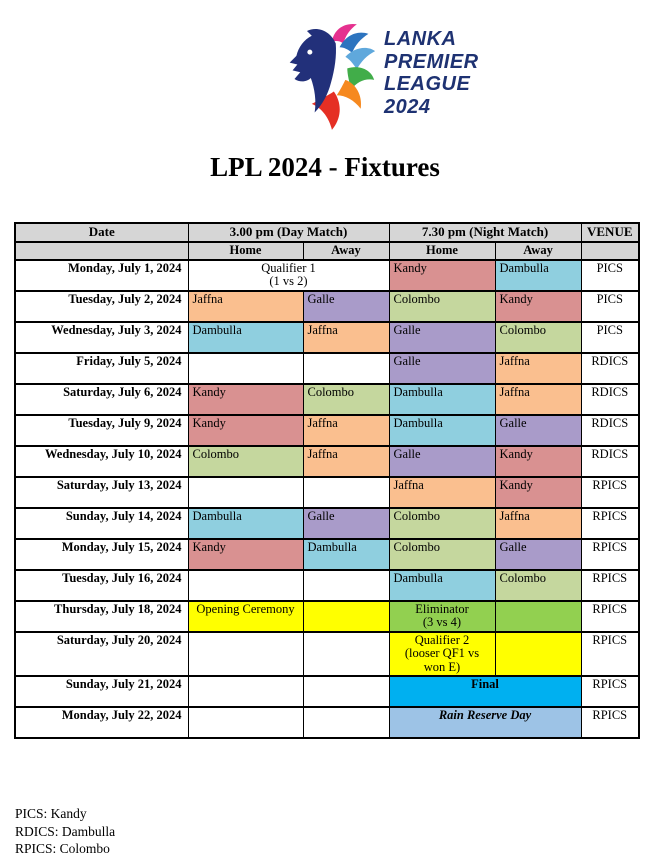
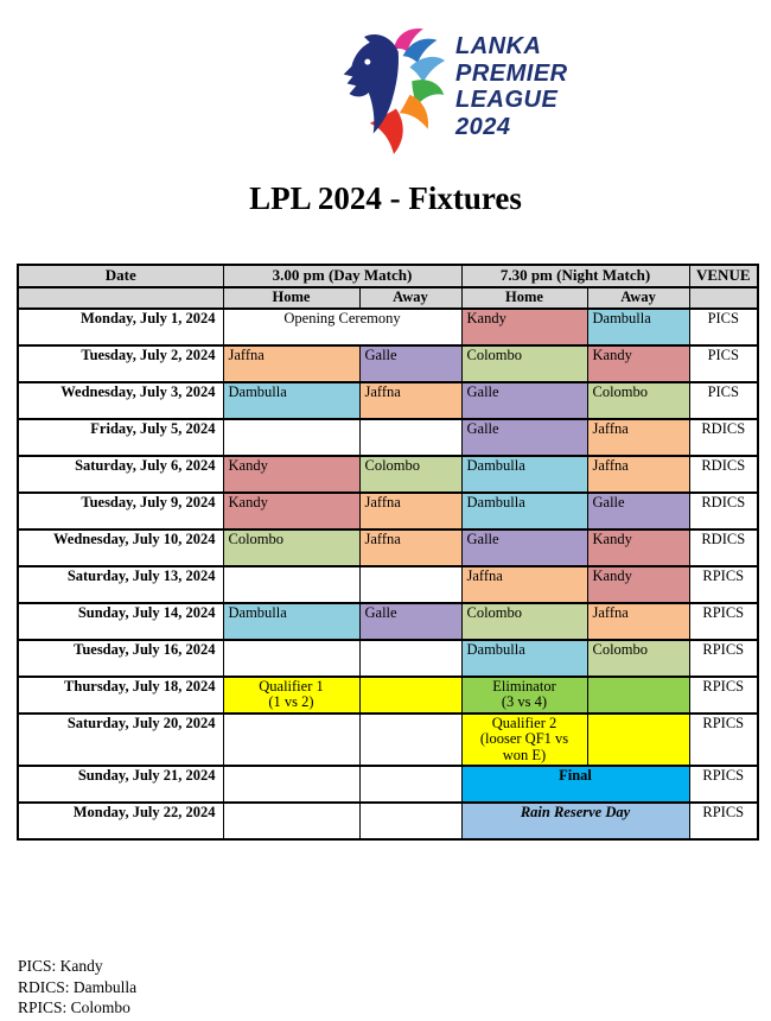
  LANKA
  PREMIER
  LEAGUE
  2024
  LPL 2024 - Fixtures
  Date	3.00 pm (Day Match)	7.30 pm (Night Match)	VENUE
  	Home	Away	Home	Away
- Monday, July 1, 2024	Qualifier 1 (1 vs 2)	Kandy	Dambulla	PICS
+ Monday, July 1, 2024	Opening Ceremony	Kandy	Dambulla	PICS
  Tuesday, July 2, 2024	Jaffna	Galle	Colombo	Kandy	PICS
  Wednesday, July 3, 2024	Dambulla	Jaffna	Galle	Colombo	PICS
  Friday, July 5, 2024			Galle	Jaffna	RDICS
  Saturday, July 6, 2024	Kandy	Colombo	Dambulla	Jaffna	RDICS
  Tuesday, July 9, 2024	Kandy	Jaffna	Dambulla	Galle	RDICS
  Wednesday, July 10, 2024	Colombo	Jaffna	Galle	Kandy	RDICS
  Saturday, July 13, 2024			Jaffna	Kandy	RPICS
  Sunday, July 14, 2024	Dambulla	Galle	Colombo	Jaffna	RPICS
- Monday, July 15, 2024	Kandy	Dambulla	Colombo	Galle	RPICS
  Tuesday, July 16, 2024			Dambulla	Colombo	RPICS
- Thursday, July 18, 2024	Opening Ceremony		Eliminator (3 vs 4)		RPICS
+ Thursday, July 18, 2024	Qualifier 1 (1 vs 2)		Eliminator (3 vs 4)		RPICS
  Saturday, July 20, 2024			Qualifier 2 (looser QF1 vs won E)		RPICS
  Sunday, July 21, 2024			Final	RPICS
  Monday, July 22, 2024			Rain Reserve Day	RPICS
  PICS: Kandy
  RDICS: Dambulla
  RPICS: Colombo
